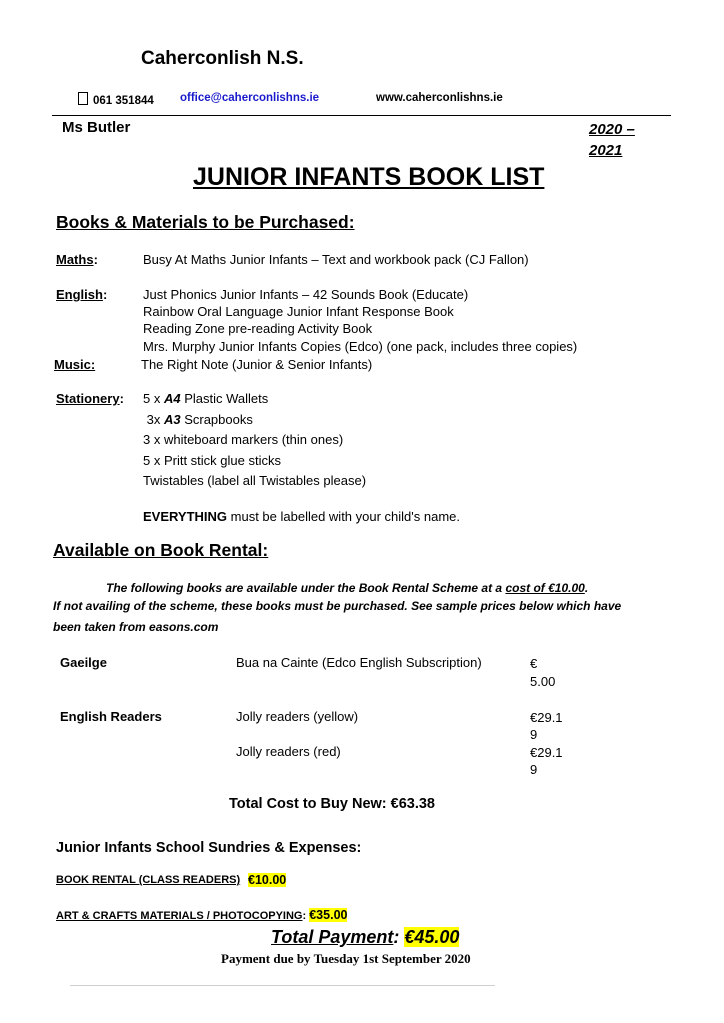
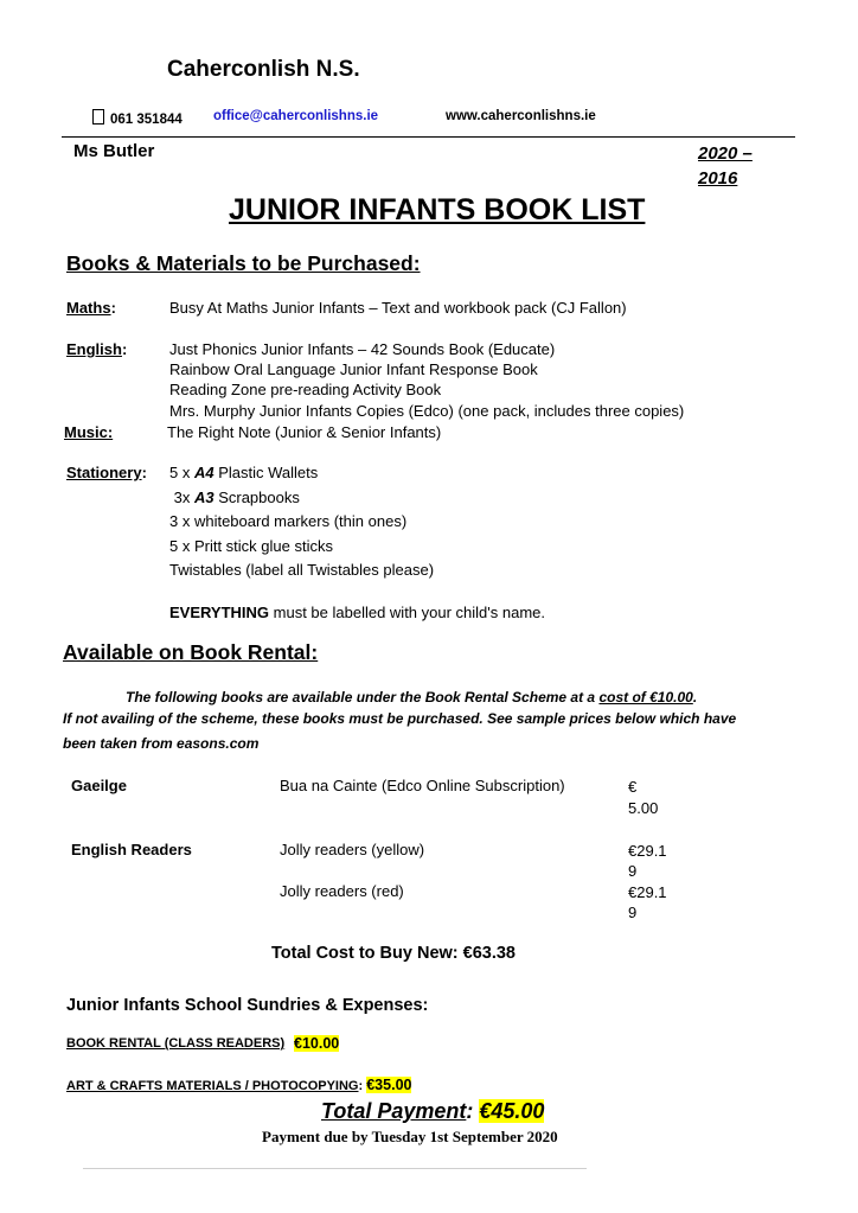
  Caherconlish N.S.
  061 351844
  office@caherconlishns.ie
  www.caherconlishns.ie
  Ms Butler
  2020 –
- 2021
+ 2016
  JUNIOR INFANTS BOOK LIST
  Books & Materials to be Purchased:
  Maths:
  Busy At Maths Junior Infants – Text and workbook pack (CJ Fallon)
  English:
  Just Phonics Junior Infants – 42 Sounds Book (Educate)
  Rainbow Oral Language Junior Infant Response Book
  Reading Zone pre-reading Activity Book
  Mrs. Murphy Junior Infants Copies (Edco) (one pack, includes three copies)
  Music:
  The Right Note (Junior & Senior Infants)
  Stationery:
  5 x A4 Plastic Wallets
  3x A3 Scrapbooks
  3 x whiteboard markers (thin ones)
  5 x Pritt stick glue sticks
  Twistables (label all Twistables please)
  EVERYTHING must be labelled with your child's name.
  Available on Book Rental:
  The following books are available under the Book Rental Scheme at a cost of €10.00.
  If not availing of the scheme, these books must be purchased. See sample prices below which have
  been taken from easons.com
  Gaeilge
- Bua na Cainte (Edco English Subscription)
+ Bua na Cainte (Edco Online Subscription)
  €
  5.00
  English Readers
  Jolly readers (yellow)
  €29.1
  9
  Jolly readers (red)
  €29.1
  9
  Total Cost to Buy New: €63.38
  Junior Infants School Sundries & Expenses:
  BOOK RENTAL (CLASS READERS)
  €10.00
  ART & CRAFTS MATERIALS / PHOTOCOPYING: €35.00
  Total Payment: €45.00
  Payment due by Tuesday 1st September 2020
